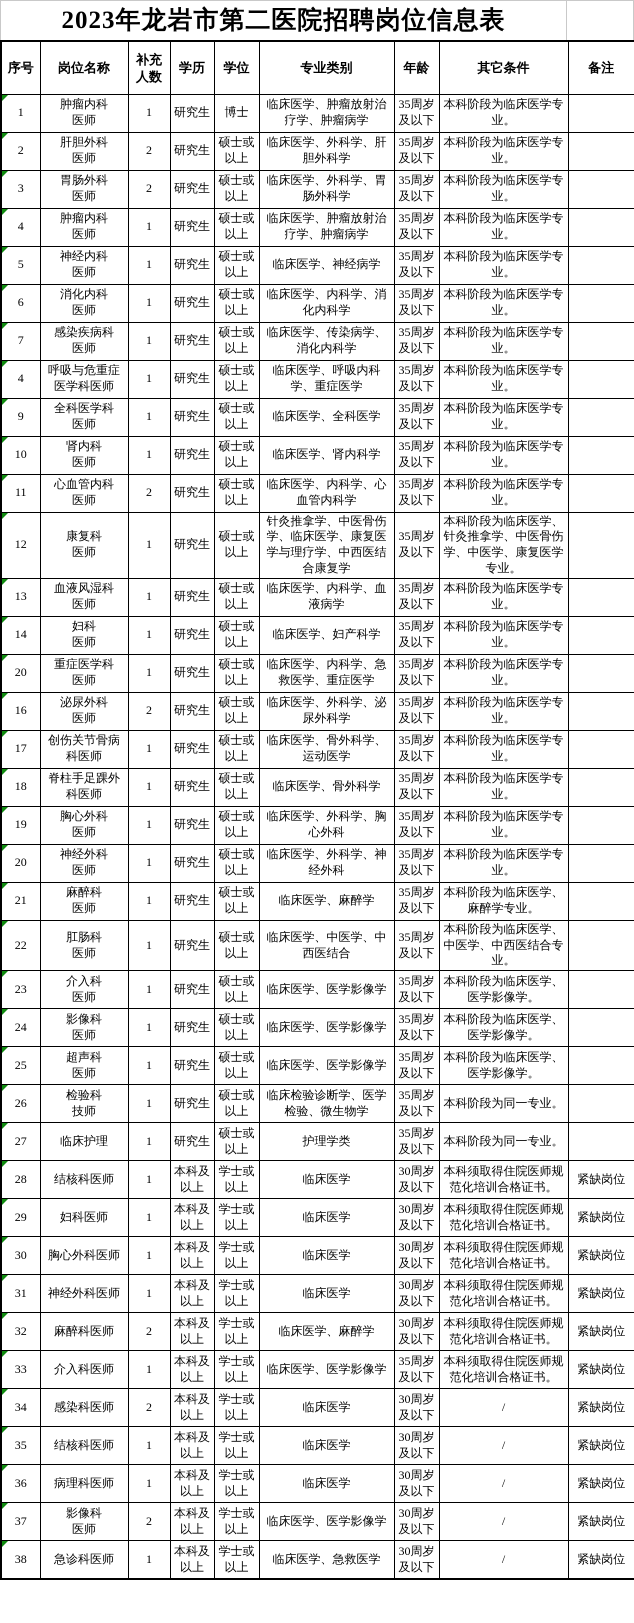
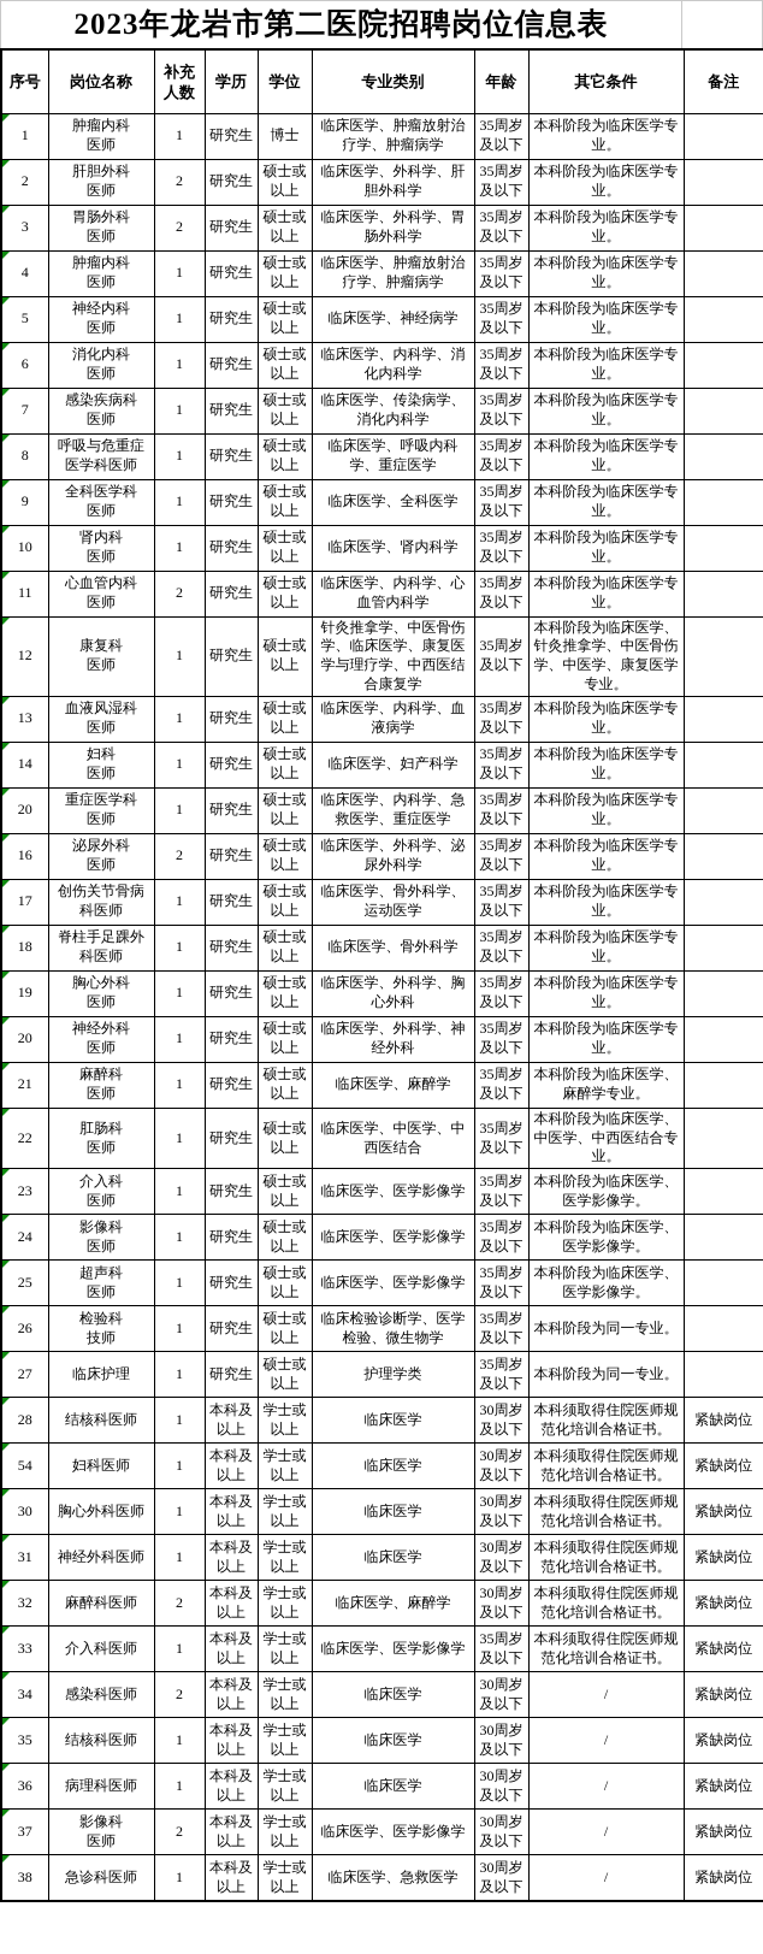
  2023年龙岩市第二医院招聘岗位信息表
  序号	岗位名称	补充人数	学历	学位	专业类别	年龄	其它条件	备注
  1	肿瘤内科 医师	1	研究生	博士	临床医学、肿瘤放射治疗学、肿瘤病学	35周岁及以下	本科阶段为临床医学专业。
  2	肝胆外科 医师	2	研究生	硕士或以上	临床医学、外科学、肝胆外科学	35周岁及以下	本科阶段为临床医学专业。
  3	胃肠外科 医师	2	研究生	硕士或以上	临床医学、外科学、胃肠外科学	35周岁及以下	本科阶段为临床医学专业。
  4	肿瘤内科 医师	1	研究生	硕士或以上	临床医学、肿瘤放射治疗学、肿瘤病学	35周岁及以下	本科阶段为临床医学专业。
  5	神经内科 医师	1	研究生	硕士或以上	临床医学、神经病学	35周岁及以下	本科阶段为临床医学专业。
  6	消化内科 医师	1	研究生	硕士或以上	临床医学、内科学、消化内科学	35周岁及以下	本科阶段为临床医学专业。
  7	感染疾病科 医师	1	研究生	硕士或以上	临床医学、传染病学、消化内科学	35周岁及以下	本科阶段为临床医学专业。
- 4	呼吸与危重症 医学科医师	1	研究生	硕士或以上	临床医学、呼吸内科学、重症医学	35周岁及以下	本科阶段为临床医学专业。
+ 8	呼吸与危重症 医学科医师	1	研究生	硕士或以上	临床医学、呼吸内科学、重症医学	35周岁及以下	本科阶段为临床医学专业。
  9	全科医学科 医师	1	研究生	硕士或以上	临床医学、全科医学	35周岁及以下	本科阶段为临床医学专业。
  10	肾内科 医师	1	研究生	硕士或以上	临床医学、肾内科学	35周岁及以下	本科阶段为临床医学专业。
  11	心血管内科 医师	2	研究生	硕士或以上	临床医学、内科学、心血管内科学	35周岁及以下	本科阶段为临床医学专业。
  12	康复科 医师	1	研究生	硕士或以上	针灸推拿学、中医骨伤学、临床医学、康复医学与理疗学、中西医结合康复学	35周岁及以下	本科阶段为临床医学、针灸推拿学、中医骨伤学、中医学、康复医学专业。
  13	血液风湿科 医师	1	研究生	硕士或以上	临床医学、内科学、血液病学	35周岁及以下	本科阶段为临床医学专业。
  14	妇科 医师	1	研究生	硕士或以上	临床医学、妇产科学	35周岁及以下	本科阶段为临床医学专业。
  20	重症医学科 医师	1	研究生	硕士或以上	临床医学、内科学、急救医学、重症医学	35周岁及以下	本科阶段为临床医学专业。
  16	泌尿外科 医师	2	研究生	硕士或以上	临床医学、外科学、泌尿外科学	35周岁及以下	本科阶段为临床医学专业。
  17	创伤关节骨病 科医师	1	研究生	硕士或以上	临床医学、骨外科学、运动医学	35周岁及以下	本科阶段为临床医学专业。
  18	脊柱手足踝外 科医师	1	研究生	硕士或以上	临床医学、骨外科学	35周岁及以下	本科阶段为临床医学专业。
  19	胸心外科 医师	1	研究生	硕士或以上	临床医学、外科学、胸心外科	35周岁及以下	本科阶段为临床医学专业。
  20	神经外科 医师	1	研究生	硕士或以上	临床医学、外科学、神经外科	35周岁及以下	本科阶段为临床医学专业。
  21	麻醉科 医师	1	研究生	硕士或以上	临床医学、麻醉学	35周岁及以下	本科阶段为临床医学、麻醉学专业。
  22	肛肠科 医师	1	研究生	硕士或以上	临床医学、中医学、中西医结合	35周岁及以下	本科阶段为临床医学、中医学、中西医结合专业。
  23	介入科 医师	1	研究生	硕士或以上	临床医学、医学影像学	35周岁及以下	本科阶段为临床医学、医学影像学。
  24	影像科 医师	1	研究生	硕士或以上	临床医学、医学影像学	35周岁及以下	本科阶段为临床医学、医学影像学。
  25	超声科 医师	1	研究生	硕士或以上	临床医学、医学影像学	35周岁及以下	本科阶段为临床医学、医学影像学。
  26	检验科 技师	1	研究生	硕士或以上	临床检验诊断学、医学检验、微生物学	35周岁及以下	本科阶段为同一专业。
  27	临床护理	1	研究生	硕士或以上	护理学类	35周岁及以下	本科阶段为同一专业。
  28	结核科医师	1	本科及以上	学士或以上	临床医学	30周岁及以下	本科须取得住院医师规范化培训合格证书。	紧缺岗位
- 29	妇科医师	1	本科及以上	学士或以上	临床医学	30周岁及以下	本科须取得住院医师规范化培训合格证书。	紧缺岗位
+ 54	妇科医师	1	本科及以上	学士或以上	临床医学	30周岁及以下	本科须取得住院医师规范化培训合格证书。	紧缺岗位
  30	胸心外科医师	1	本科及以上	学士或以上	临床医学	30周岁及以下	本科须取得住院医师规范化培训合格证书。	紧缺岗位
  31	神经外科医师	1	本科及以上	学士或以上	临床医学	30周岁及以下	本科须取得住院医师规范化培训合格证书。	紧缺岗位
  32	麻醉科医师	2	本科及以上	学士或以上	临床医学、麻醉学	30周岁及以下	本科须取得住院医师规范化培训合格证书。	紧缺岗位
  33	介入科医师	1	本科及以上	学士或以上	临床医学、医学影像学	35周岁及以下	本科须取得住院医师规范化培训合格证书。	紧缺岗位
  34	感染科医师	2	本科及以上	学士或以上	临床医学	30周岁及以下	/	紧缺岗位
  35	结核科医师	1	本科及以上	学士或以上	临床医学	30周岁及以下	/	紧缺岗位
  36	病理科医师	1	本科及以上	学士或以上	临床医学	30周岁及以下	/	紧缺岗位
  37	影像科 医师	2	本科及以上	学士或以上	临床医学、医学影像学	30周岁及以下	/	紧缺岗位
  38	急诊科医师	1	本科及以上	学士或以上	临床医学、急救医学	30周岁及以下	/	紧缺岗位
